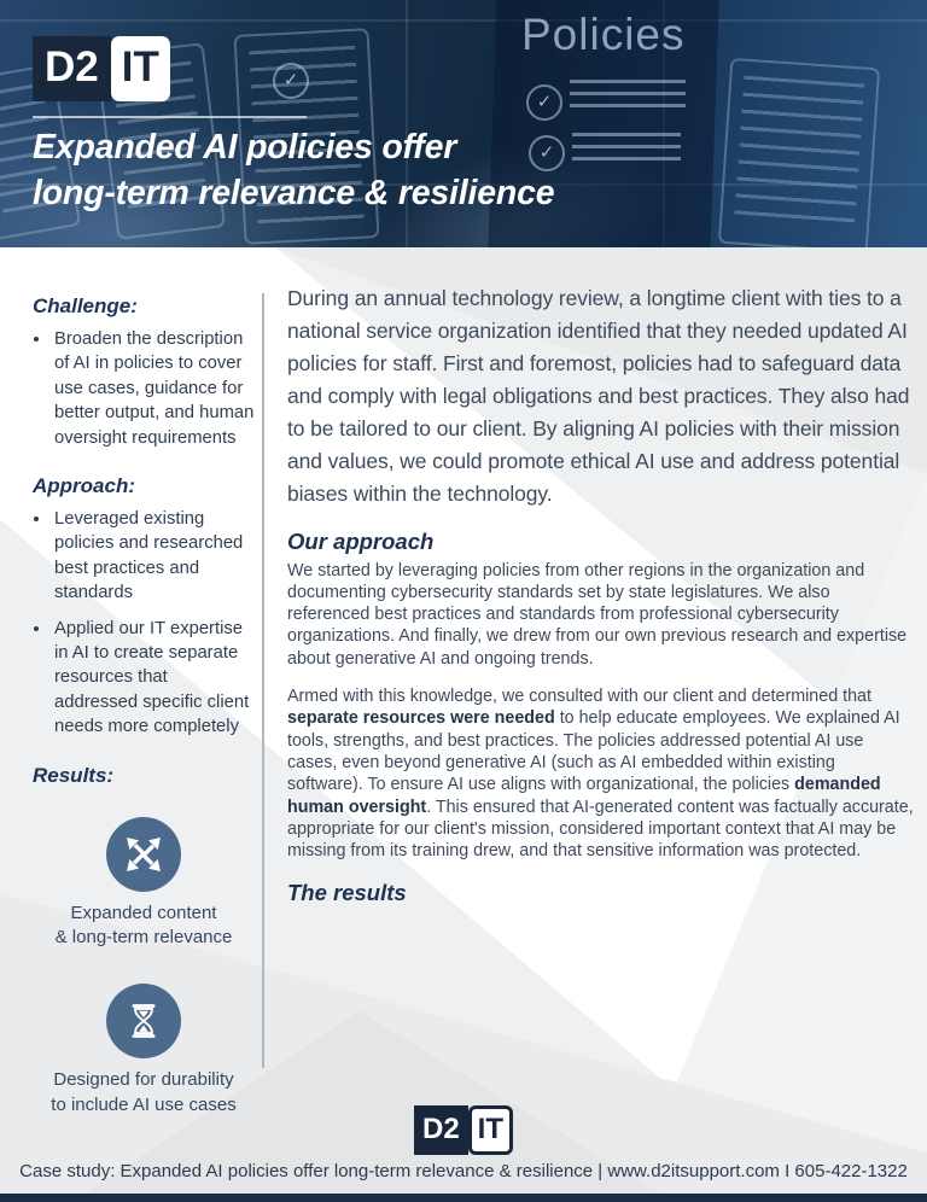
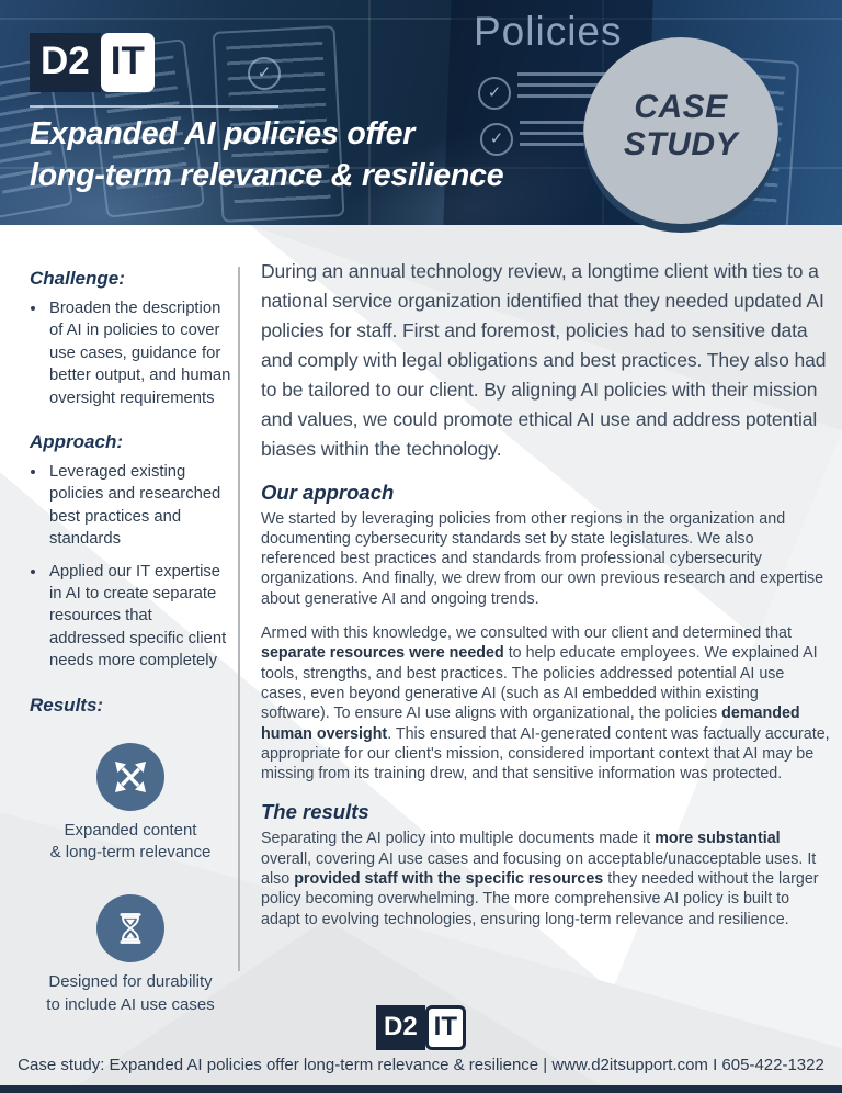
  ✓
  Policies
  ✓
  ✓
  D2
  IT
  Expanded AI policies offer
  long-term relevance & resilience
+ CASE
+ STUDY
  Challenge:
  Broaden the description of AI in policies to cover use cases, guidance for better output, and human oversight requirements
  Approach:
  Leveraged existing policies and researched best practices and standards
  Applied our IT expertise in AI to create separate resources that addressed specific client needs more completely
  Results:
  Expanded content
  & long-term relevance
  Designed for durability
  to include AI use cases
- During an annual technology review, a longtime client with ties to a national service organization identified that they needed updated AI policies for staff. First and foremost, policies had to safeguard data and comply with legal obligations and best practices. They also had to be tailored to our client. By aligning AI policies with their mission and values, we could promote ethical AI use and address potential biases within the technology.
+ During an annual technology review, a longtime client with ties to a national service organization identified that they needed updated AI policies for staff. First and foremost, policies had to sensitive data and comply with legal obligations and best practices. They also had to be tailored to our client. By aligning AI policies with their mission and values, we could promote ethical AI use and address potential biases within the technology.
  Our approach
  We started by leveraging policies from other regions in the organization and documenting cybersecurity standards set by state legislatures. We also referenced best practices and standards from professional cybersecurity organizations. And finally, we drew from our own previous research and expertise about generative AI and ongoing trends.
  Armed with this knowledge, we consulted with our client and determined that separate resources were needed to help educate employees. We explained AI tools, strengths, and best practices. The policies addressed potential AI use cases, even beyond generative AI (such as AI embedded within existing software). To ensure AI use aligns with organizational, the policies demanded human oversight. This ensured that AI-generated content was factually accurate, appropriate for our client's mission, considered important context that AI may be missing from its training drew, and that sensitive information was protected.
  The results
+ Separating the AI policy into multiple documents made it more substantial overall, covering AI use cases and focusing on acceptable/unacceptable uses. It also provided staff with the specific resources they needed without the larger policy becoming overwhelming. The more comprehensive AI policy is built to adapt to evolving technologies, ensuring long-term relevance and resilience.
  D2
  IT
  Case study: Expanded AI policies offer long-term relevance & resilience | www.d2itsupport.com I 605-422-1322
